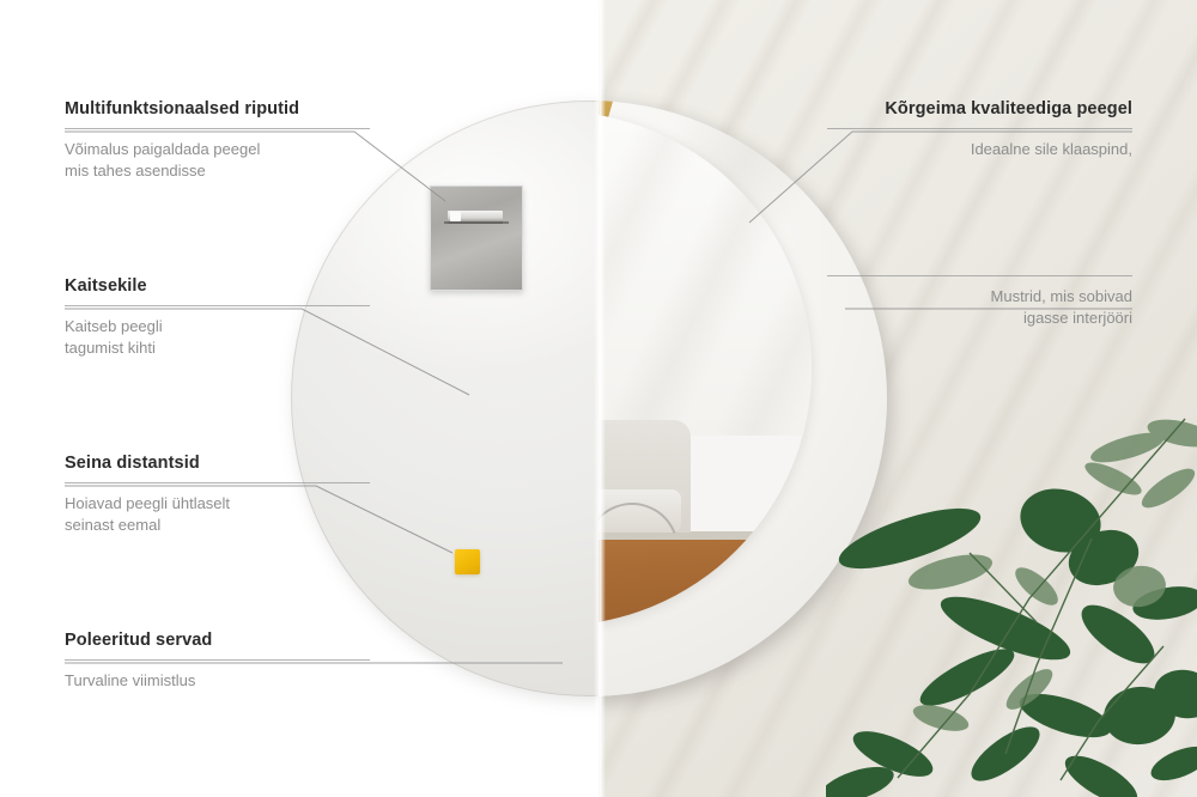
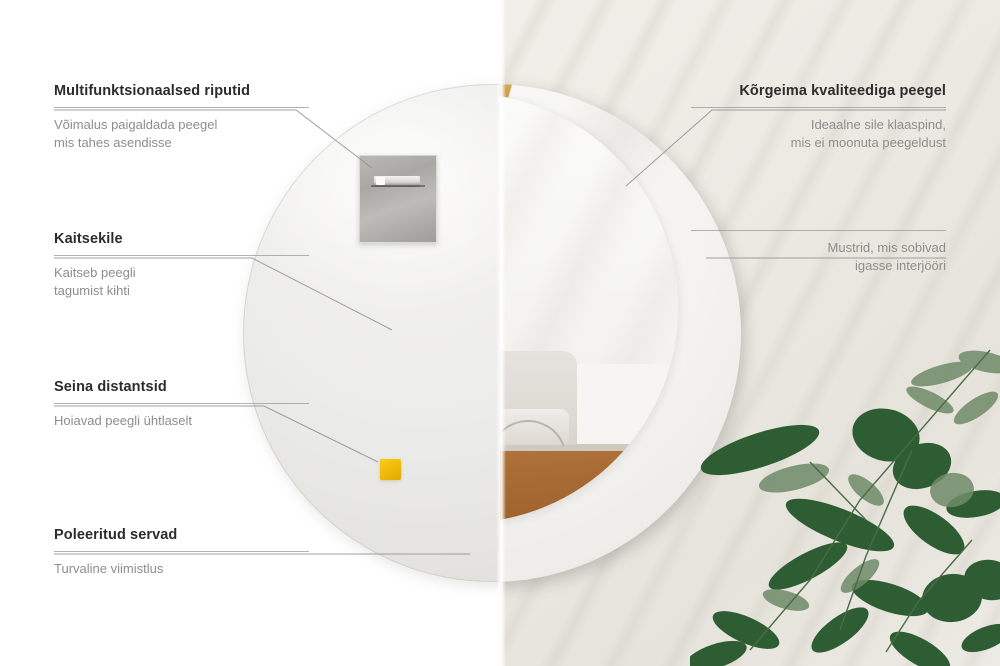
  Multifunktsionaalsed riputid
  Võimalus paigaldada peegel
  mis tahes asendisse
  Kaitsekile
  Kaitseb peegli
  tagumist kihti
  Seina distantsid
  Hoiavad peegli ühtlaselt
- seinast eemal
  Poleeritud servad
  Turvaline viimistlus
  Kõrgeima kvaliteediga peegel
  Ideaalne sile klaaspind,
+ mis ei moonuta peegeldust
  Mustrid, mis sobivad
  igasse interjööri
